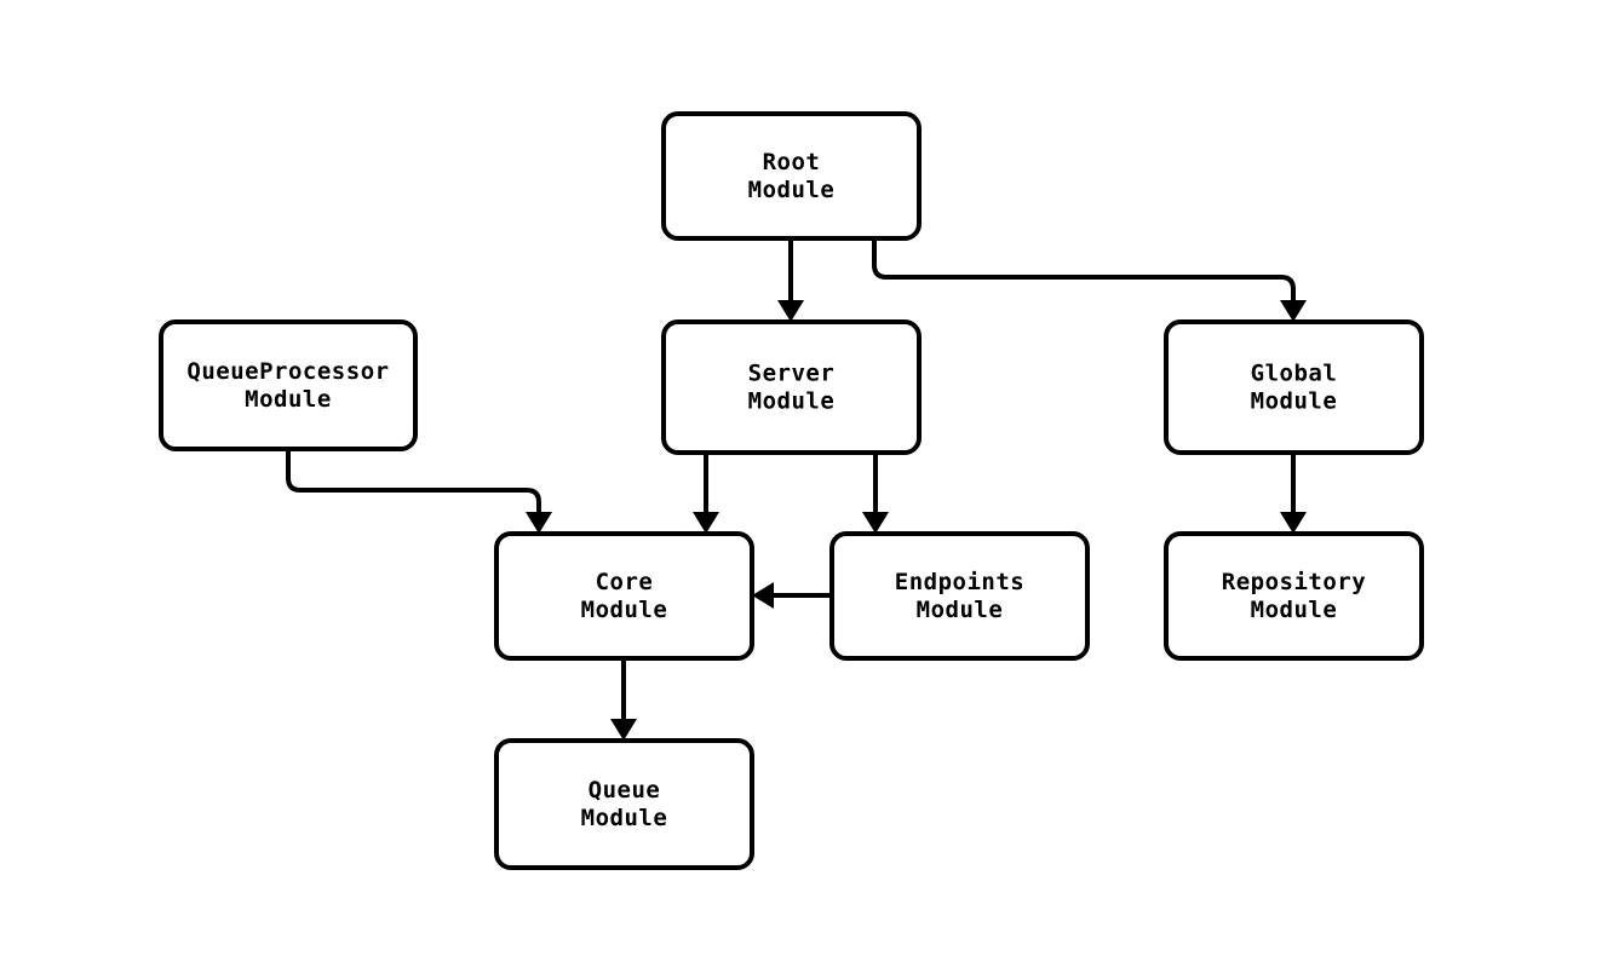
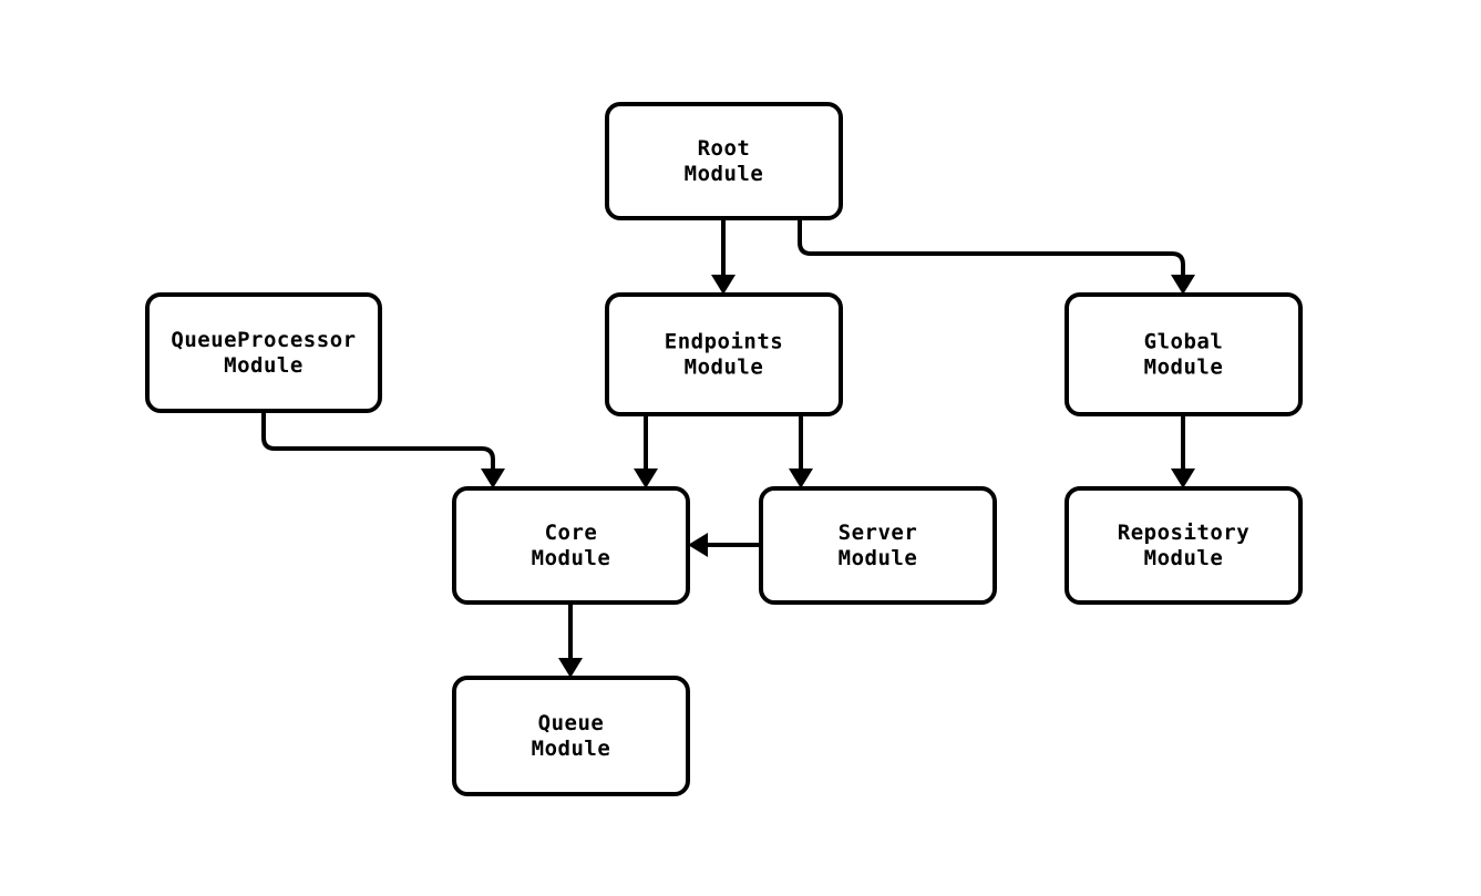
  Root
  Module
  QueueProcessor
  Module
- Server
+ Endpoints
  Module
  Global
  Module
  Core
  Module
- Endpoints
+ Server
  Module
  Repository
  Module
  Queue
  Module
